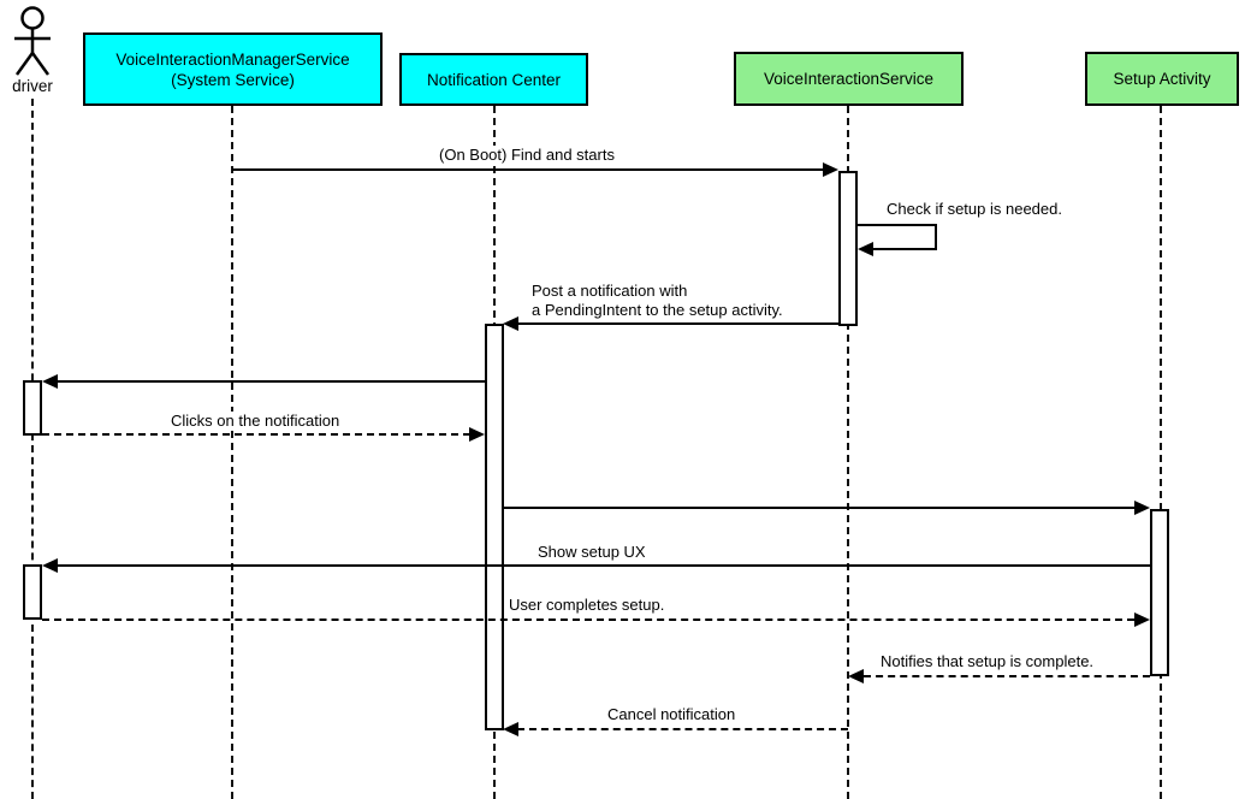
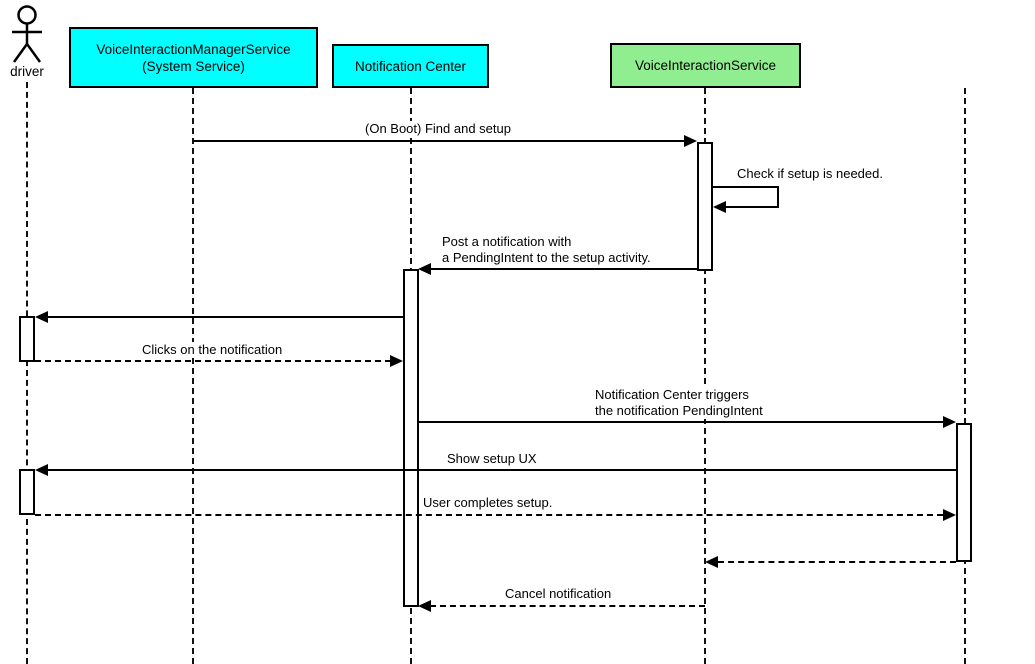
  driver
  VoiceInteractionManagerService
  (System Service)
  Notification Center
  VoiceInteractionService
- Setup Activity
- (On Boot) Find and starts
+ (On Boot) Find and setup
  Check if setup is needed.
  Post a notification with
  a PendingIntent to the setup activity.
  Clicks on the notification
+ Notification Center triggers
+ the notification PendingIntent
  Show setup UX
  User completes setup.
- Notifies that setup is complete.
  Cancel notification
